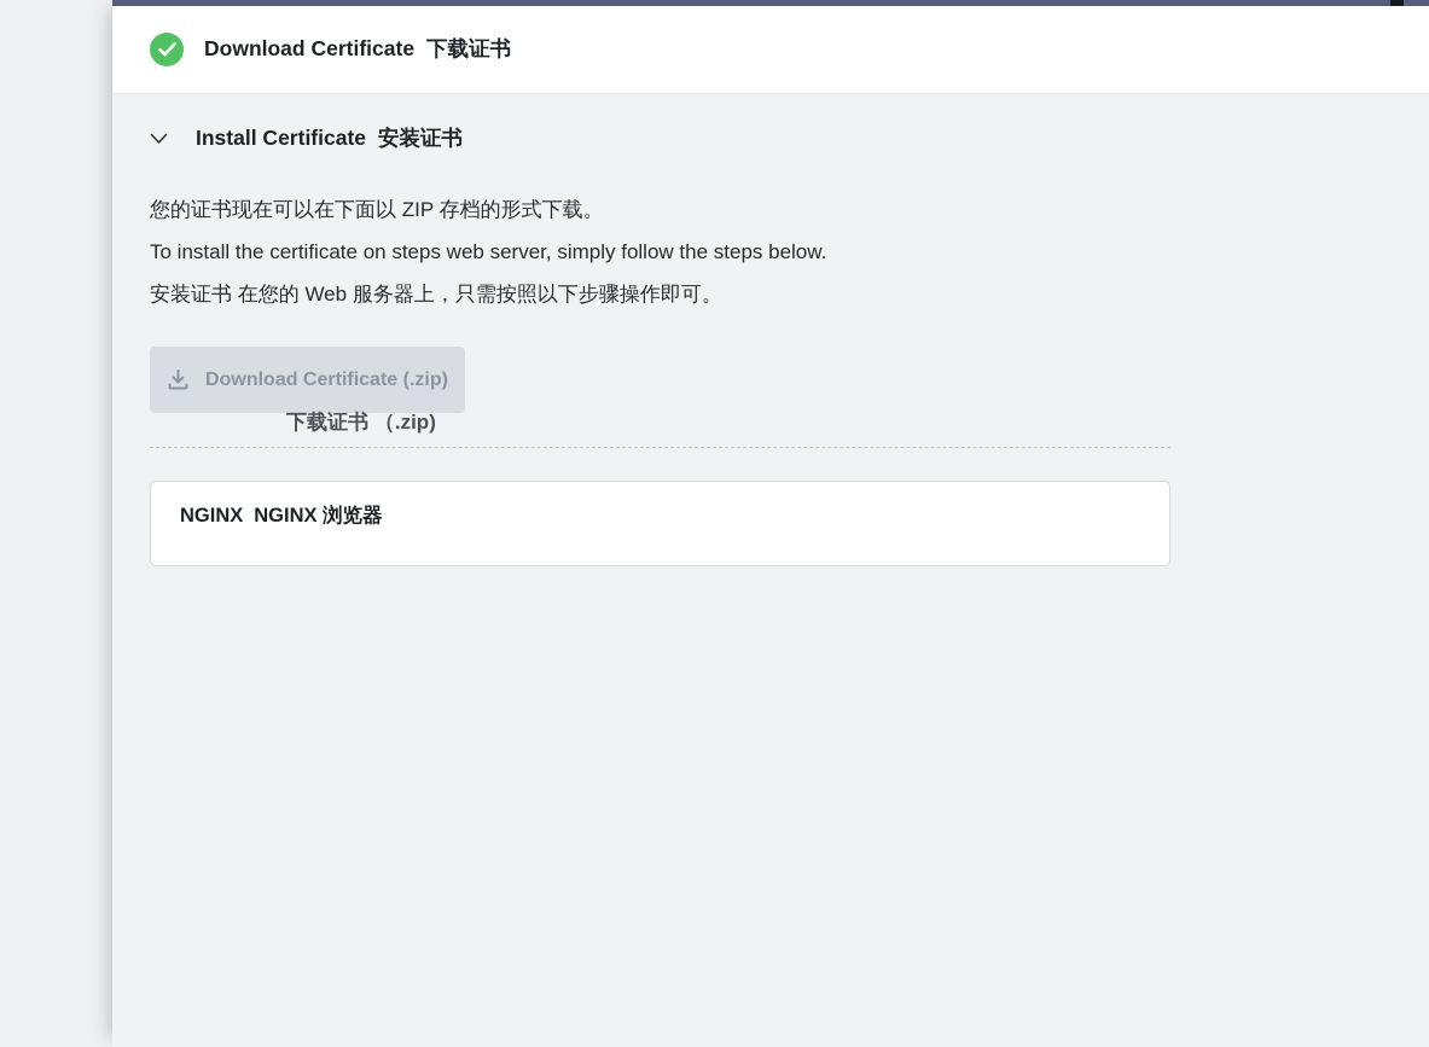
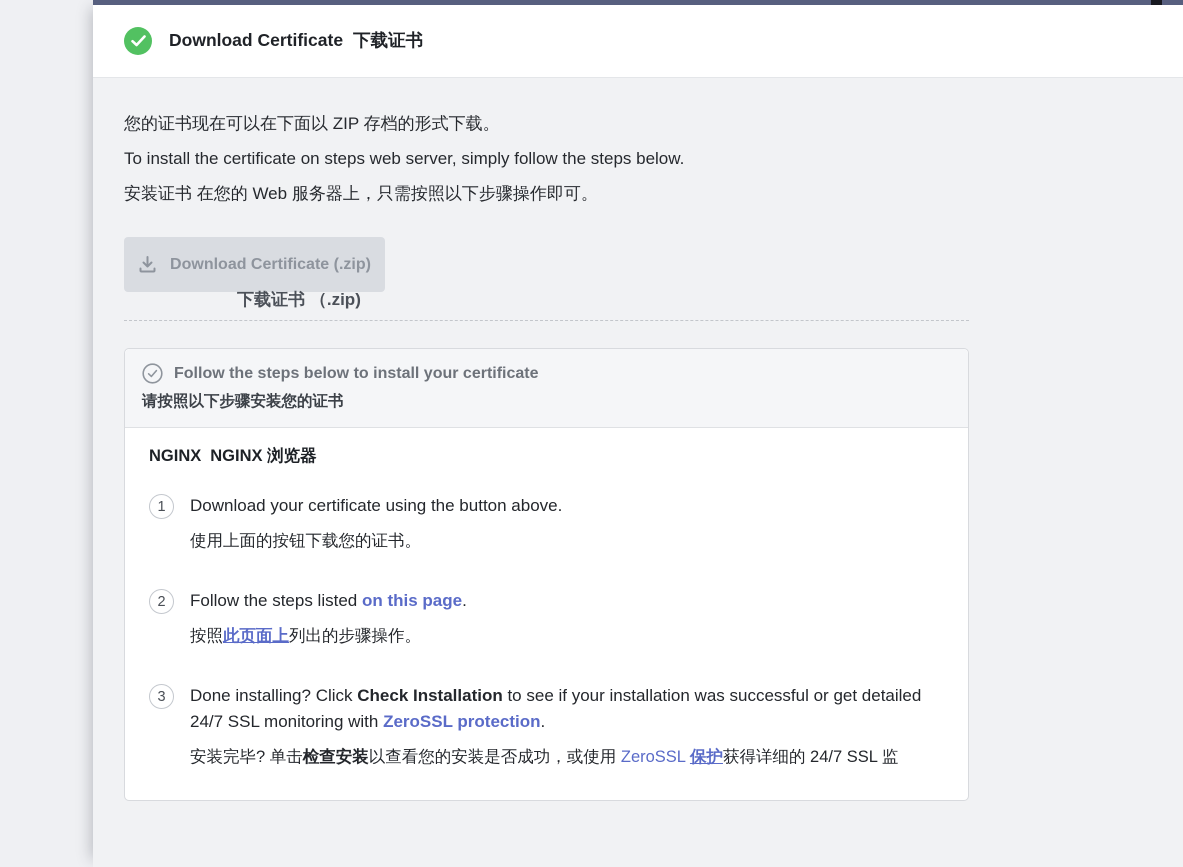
  Download Certificate 下载证书
- Install Certificate 安装证书
  您的证书现在可以在下面以 ZIP 存档的形式下载。
  To install the certificate on steps web server, simply follow the steps below.
  安装证书 在您的 Web 服务器上，只需按照以下步骤操作即可。
  Download Certificate (.zip)
  下载证书 （.zip)
+ Follow the steps below to install your certificate
+ 请按照以下步骤安装您的证书
  NGINX NGINX 浏览器
+ 1
+ Download your certificate using the button above.
+ 使用上面的按钮下载您的证书。
+ 2
+ Follow the steps listed on this page.
+ 按照此页面上列出的步骤操作。
+ 3
+ Done installing? Click Check Installation to see if your installation was successful or get detailed 24/7 SSL monitoring with ZeroSSL protection.
+ 安装完毕? 单击检查安装以查看您的安装是否成功，或使用 ZeroSSL 保护获得详细的 24/7 SSL 监
